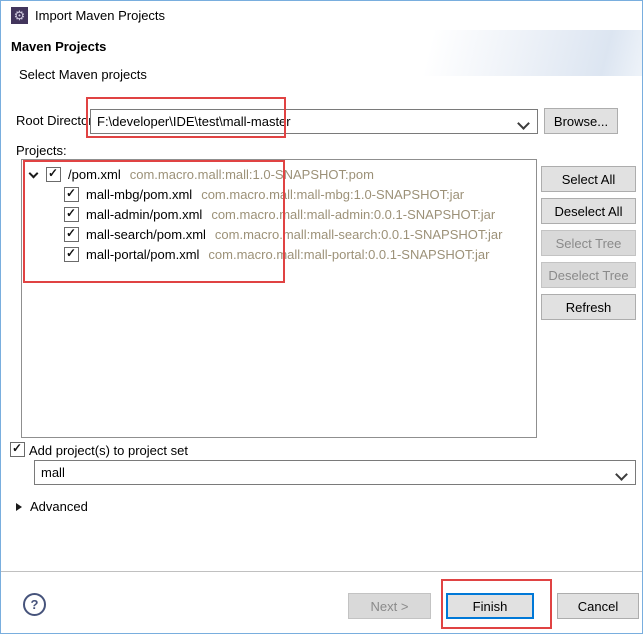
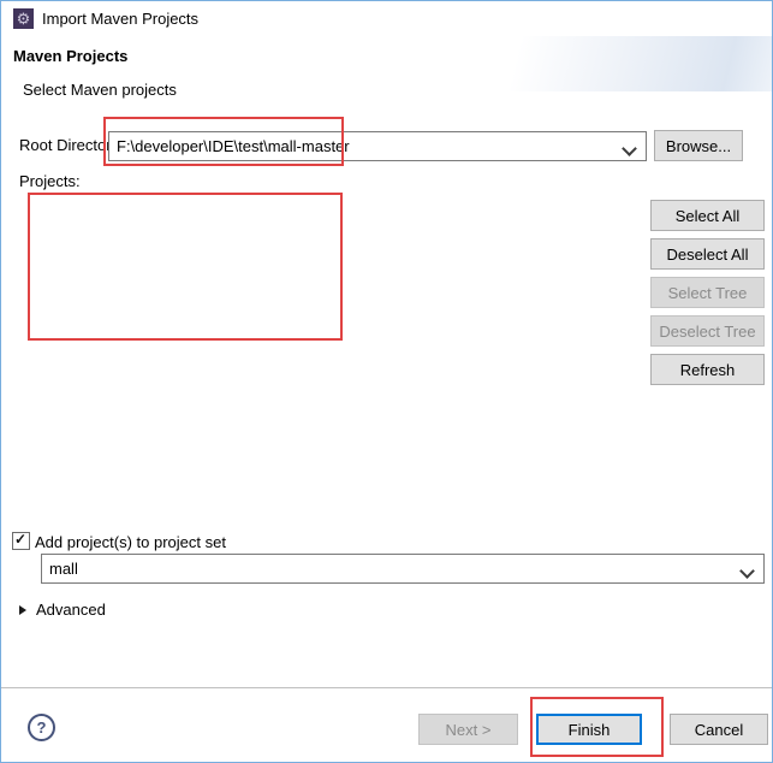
  ⚙
  Import Maven Projects
  Maven Projects
  Select Maven projects
  Root Directo
  F:\developer\IDE\test\mall-master
  Browse...
  Projects:
- /pom.xml
- com.macro.mall:mall:1.0-SNAPSHOT:pom
- mall-mbg/pom.xml
- com.macro.mall:mall-mbg:1.0-SNAPSHOT:jar
- mall-admin/pom.xml
- com.macro.mall:mall-admin:0.0.1-SNAPSHOT:jar
- mall-search/pom.xml
- com.macro.mall:mall-search:0.0.1-SNAPSHOT:jar
- mall-portal/pom.xml
- com.macro.mall:mall-portal:0.0.1-SNAPSHOT:jar
  Select All
  Deselect All
  Select Tree
  Deselect Tree
  Refresh
  Add project(s) to project set
  mall
  Advanced
  ?
  Next >
  Finish
  Cancel
